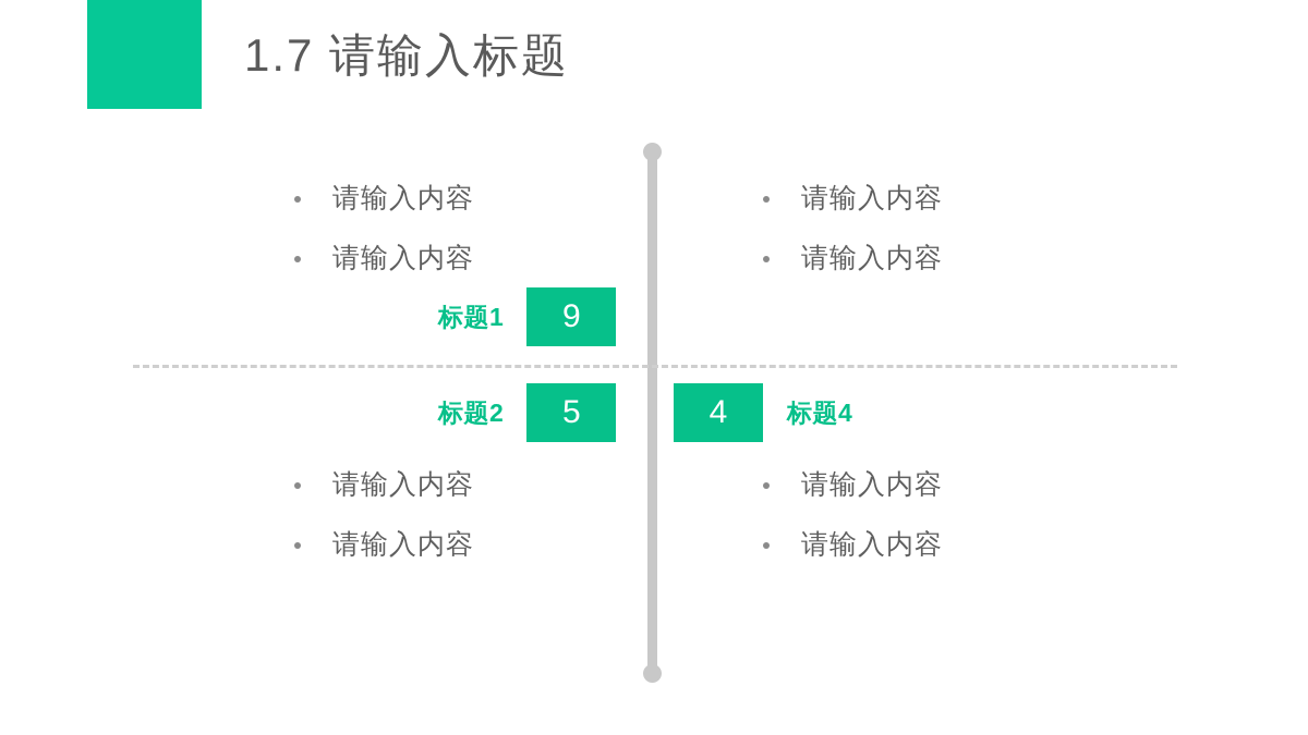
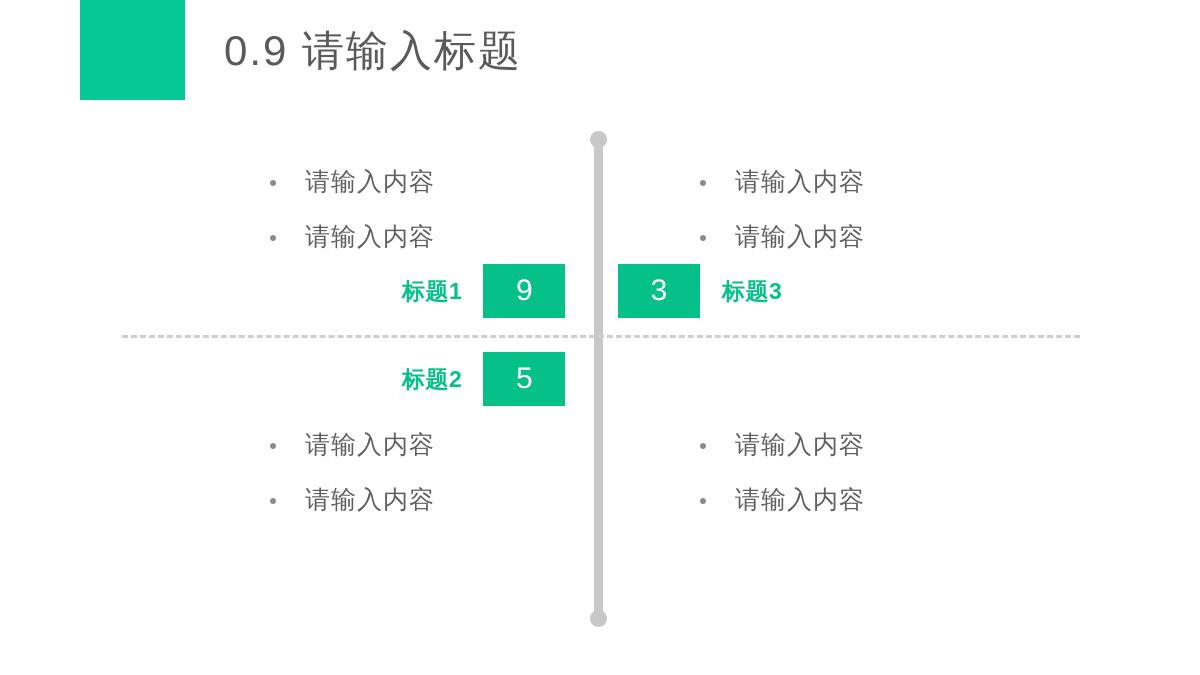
- 1.7 请输入标题
+ 0.9 请输入标题
  请输入内容
  请输入内容
  请输入内容
  请输入内容
  请输入内容
  请输入内容
  请输入内容
  请输入内容
  标题1
  9
+ 3
+ 标题3
  标题2
  5
- 4
- 标题4
